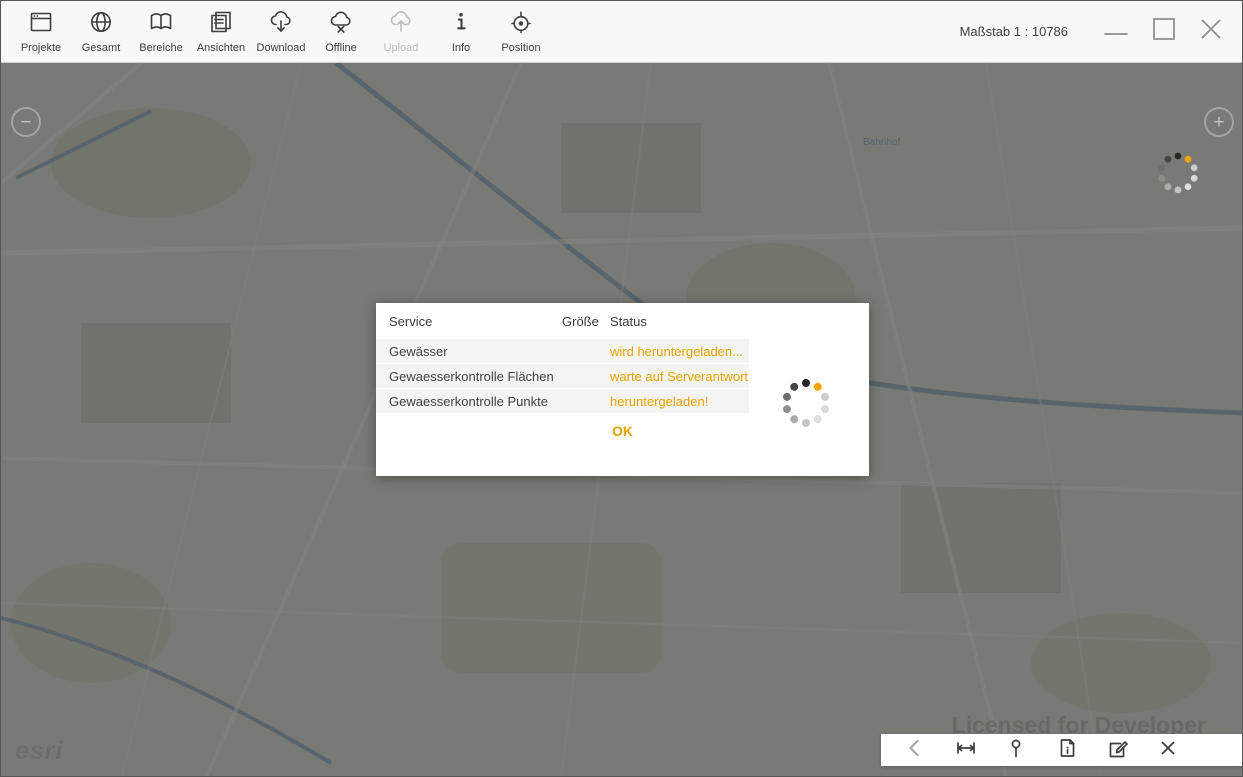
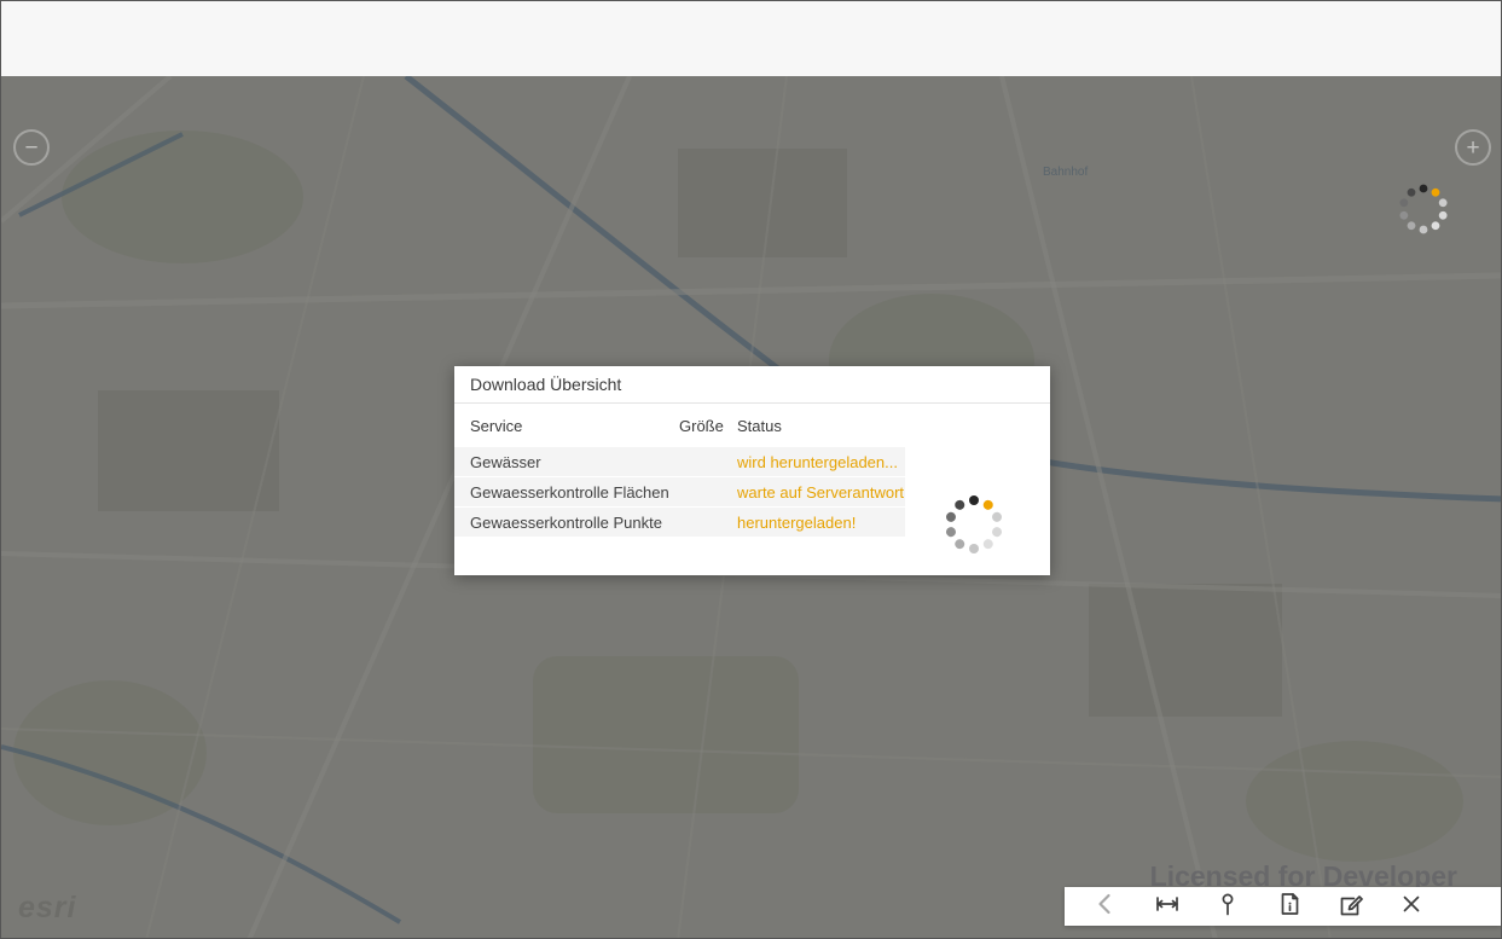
- Projekte
- Gesamt
- Bereiche
- Ansichten
- Download
- Offline
- Upload
- Info
- Position
- Maßstab 1 : 10786
  Bahnhof
  −
  +
  Licensed for Developer
+ Download Übersicht
  Service
  Größe
  Status
  Gewässer
  wird heruntergeladen...
  Gewaesserkontrolle Flächen
  warte auf Serverantwort
  Gewaesserkontrolle Punkte
  heruntergeladen!
- OK
